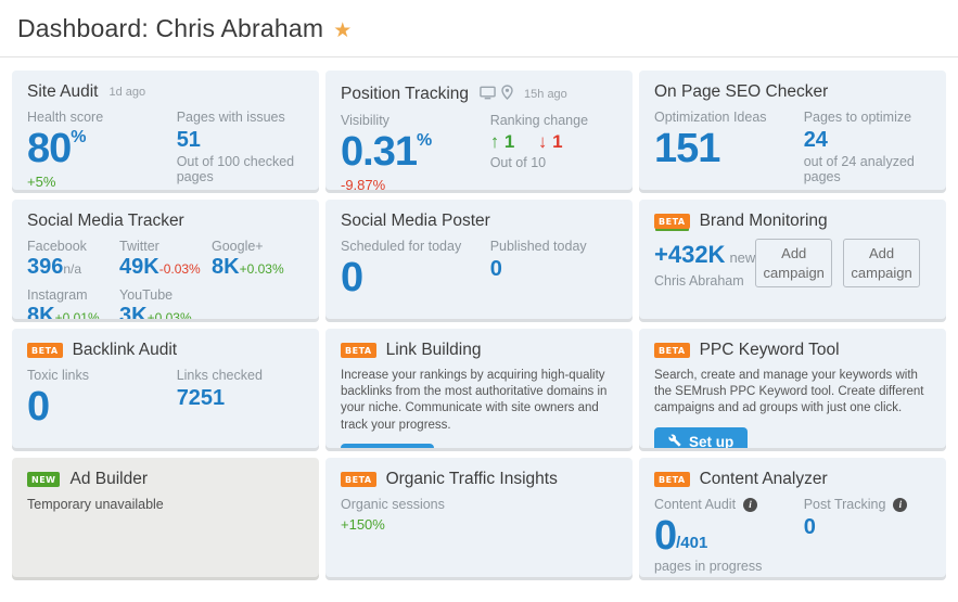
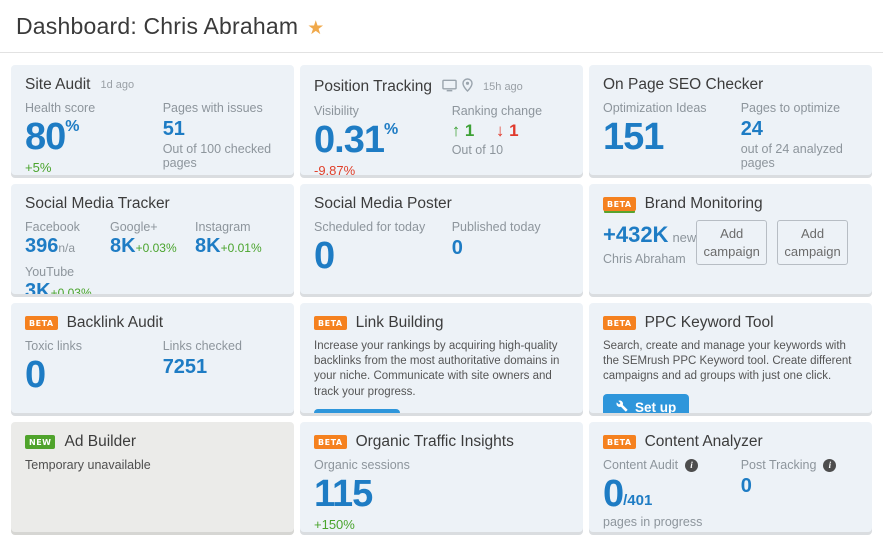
  Dashboard: Chris Abraham
  ★
  Site Audit
  1d ago
  Health score
  80%
  +5%
  Pages with issues
  51
  Out of 100 checked pages
  Position Tracking
  15h ago
  Visibility
  0.31%
  -9.87%
  Ranking change
  ↑ 1 ↓ 1
  Out of 10
  On Page SEO Checker
  Optimization Ideas
  151
  Pages to optimize
  24
  out of 24 analyzed pages
  Social Media Tracker
  Facebook
  396n/a
- Twitter
- 49K-0.03%
  Google+
  8K+0.03%
  Instagram
  8K+0.01%
  YouTube
  3K+0.03%
  Social Media Poster
  Scheduled for today
  0
  Published today
  0
  BETA
  Brand Monitoring
  +432K new
  Chris Abraham
  Add campaign
  Add campaign
  BETA
  Backlink Audit
  Toxic links
  0
  Links checked
  7251
  BETA
  Link Building
  Increase your rankings by acquiring high-quality backlinks from the most authoritative domains in your niche. Communicate with site owners and track your progress.
  BETA
  PPC Keyword Tool
  Search, create and manage your keywords with the SEMrush PPC Keyword tool. Create different campaigns and ad groups with just one click.
  Set up
  NEW
  Ad Builder
  Temporary unavailable
  BETA
  Organic Traffic Insights
  Organic sessions
+ 115
  +150%
  BETA
  Content Analyzer
  Content Audit
  0/401
  pages in progress
  Post Tracking
  0
